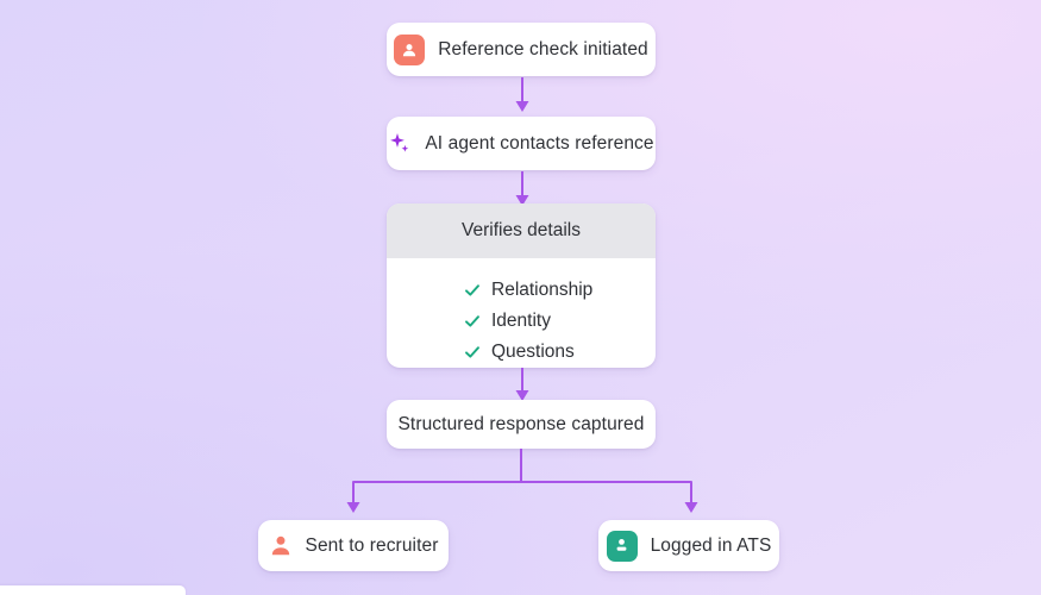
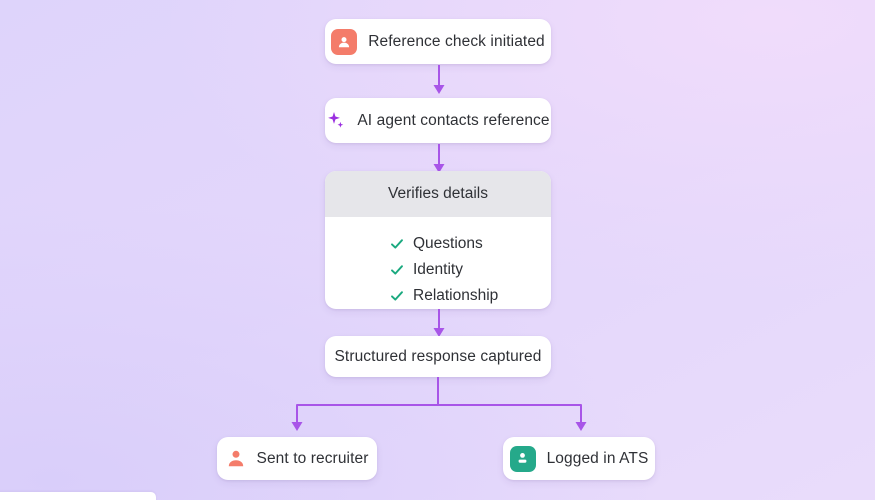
  Reference check initiated
  AI agent contacts reference
  Verifies details
- Relationship
+ Questions
  Identity
- Questions
+ Relationship
  Structured response captured
  Sent to recruiter
  Logged in ATS
